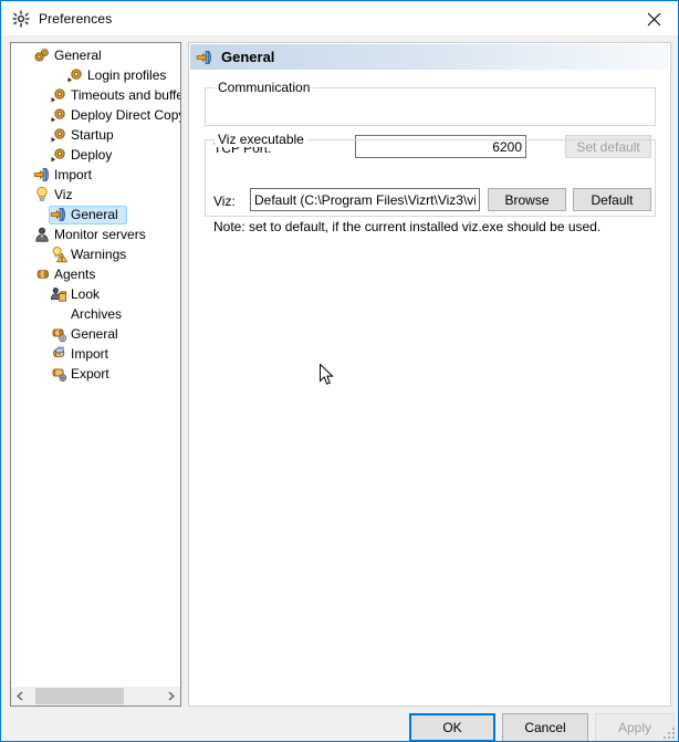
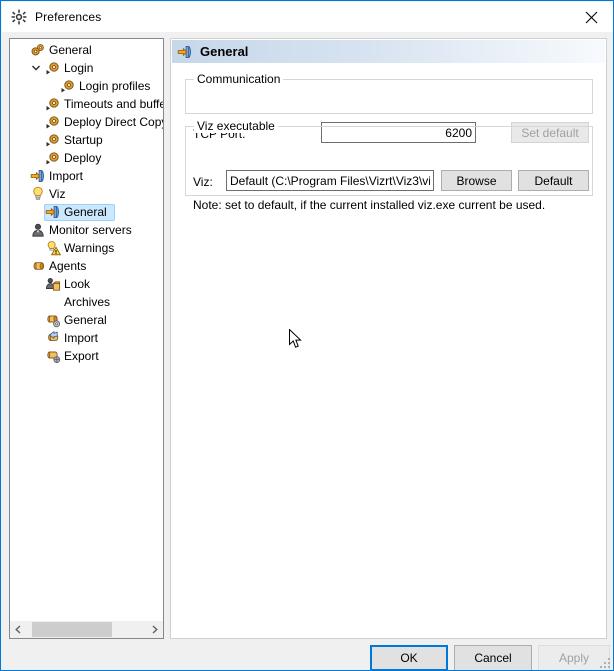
  Preferences
  General
+ Login
  Login profiles
  Timeouts and buffe
  Deploy Direct Cop
  Startup
  Deploy
  Import
  Viz
  General
  Monitor servers
  Warnings
  Agents
  Look
  Archives
  General
  Import
  Export
  General
  Communication
  TCP Port:
  6200
  Set default
  Viz executable
  Viz:
  Default (C:\Program Files\Vizrt\Viz3\vi
  Browse
  Default
- Note: set to default, if the current installed viz.exe should be used.
+ Note: set to default, if the current installed viz.exe current be used.
  OK
  Cancel
  Apply
